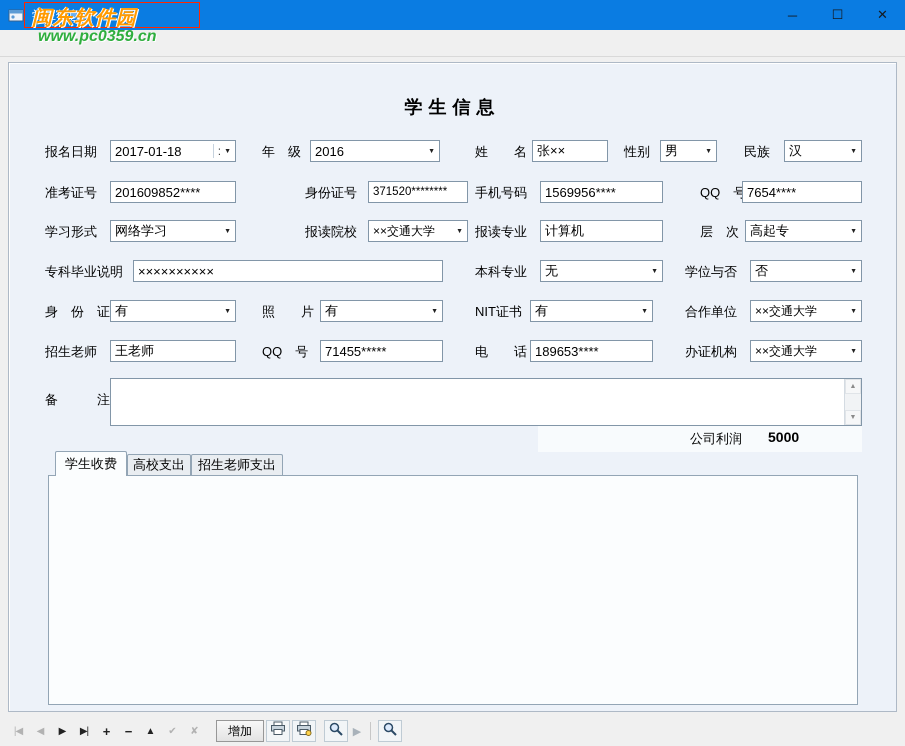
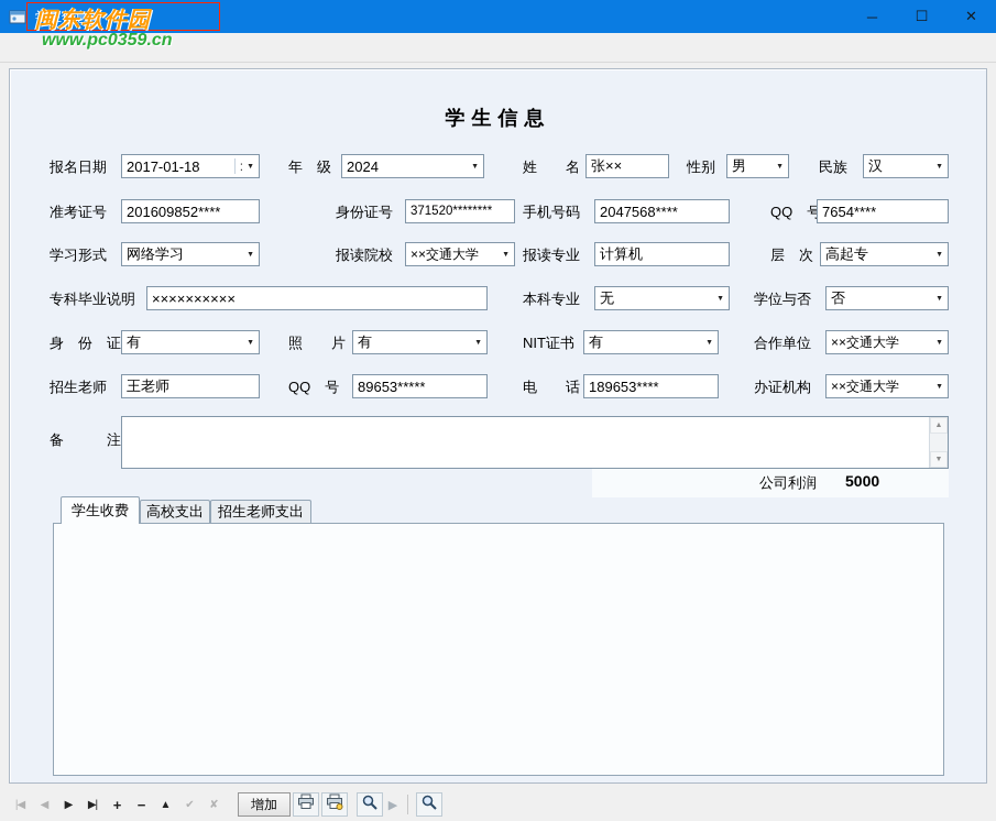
  学生信息
  ─
  ☐
  ✕
  闽东软件园
  www.pc0359.cn
  学生信息
  报名日期
  2017-01-18
  :
  年 级
- 2016
+ 2024
  姓 名
  张××
  性别
  男
  民族
  汉
  准考证号
  201609852****
  身份证号
  371520********
  手机号码
- 1569956****
+ 2047568****
  QQ 号
  7654****
  学习形式
  网络学习
  报读院校
  ××交通大学
  报读专业
  计算机
  层 次
  高起专
  专科毕业说明
  ××××××××××
  本科专业
  无
  学位与否
  否
  身 份 证
  有
  照 片
  有
  NIT证书
  有
  合作单位
  ××交通大学
  招生老师
  王老师
  QQ 号
- 71455*****
+ 89653*****
  电 话
  189653****
  办证机构
  ××交通大学
  备 注
  公司利润
  5000
  学生收费
  高校支出
  招生老师支出
  |◀
  ◀
  ▶
  ▶|
  +
  −
  ▲
  ✔
  ✘
  增加
  ▶
